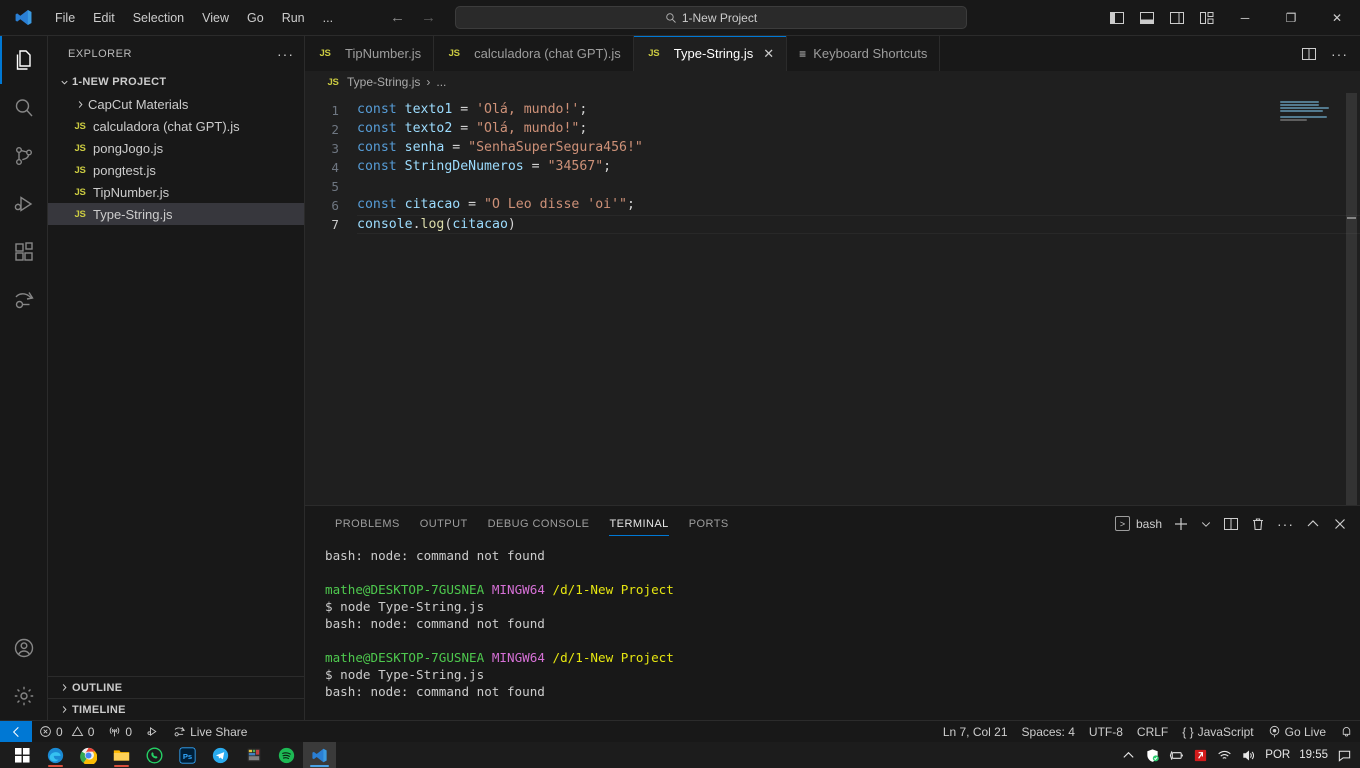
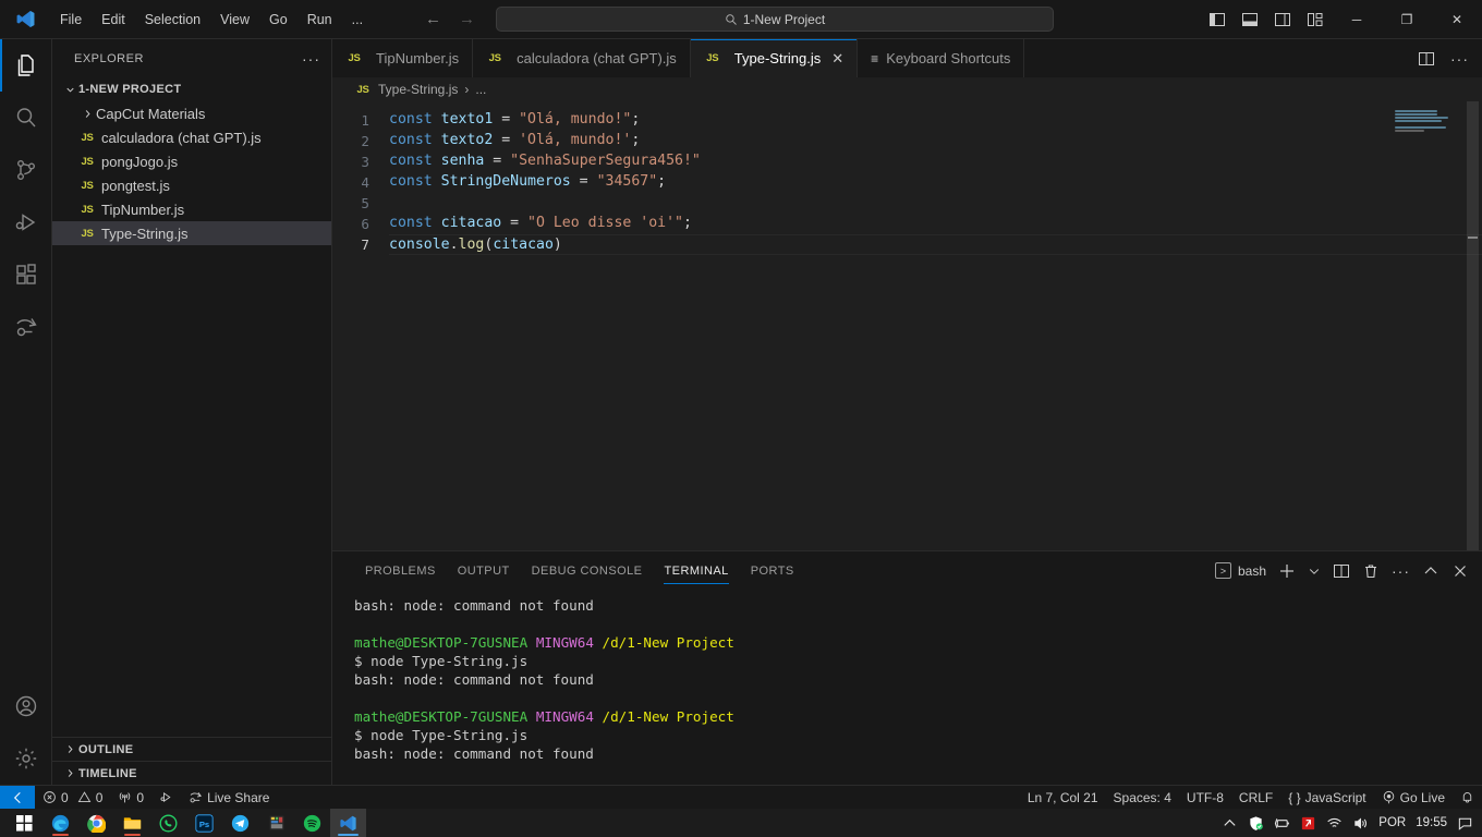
  File
  Edit
  Selection
  View
  Go
  Run
  ...
  ←
  →
  1-New Project
  ─
  ❐
  ✕
  EXPLORER
  ···
  1-NEW PROJECT
  CapCut Materials
  JS
  calculadora (chat GPT).js
  JS
  pongJogo.js
  JS
  pongtest.js
  JS
  TipNumber.js
  JS
  Type-String.js
  OUTLINE
  TIMELINE
  JS
  TipNumber.js
  JS
  calculadora (chat GPT).js
  JS
  Type-String.js
  ✕
  ≡
  Keyboard Shortcuts
  ···
  JS
  Type-String.js
  ›
  ...
  1
- const texto1 = 'Olá, mundo!';
+ const texto1 = "Olá, mundo!";
  2
- const texto2 = "Olá, mundo!";
+ const texto2 = 'Olá, mundo!';
  3
  const senha = "SenhaSuperSegura456!"
  4
  const StringDeNumeros = "34567";
  5
  6
  const citacao = "O Leo disse 'oi'";
  7
  console.log(citacao)
  PROBLEMS
  OUTPUT
  DEBUG CONSOLE
  TERMINAL
  PORTS
  >
  bash
  ···
  bash: node: command not found
  mathe@DESKTOP-7GUSNEA MINGW64 /d/1-New Project
  $ node Type-String.js
  bash: node: command not found
  mathe@DESKTOP-7GUSNEA MINGW64 /d/1-New Project
  $ node Type-String.js
  bash: node: command not found
  0
  0
  0
  Live Share
  Ln 7, Col 21
  Spaces: 4
  UTF-8
  CRLF
  { }
  JavaScript
  Go Live
  Ps
  POR
  19:55
